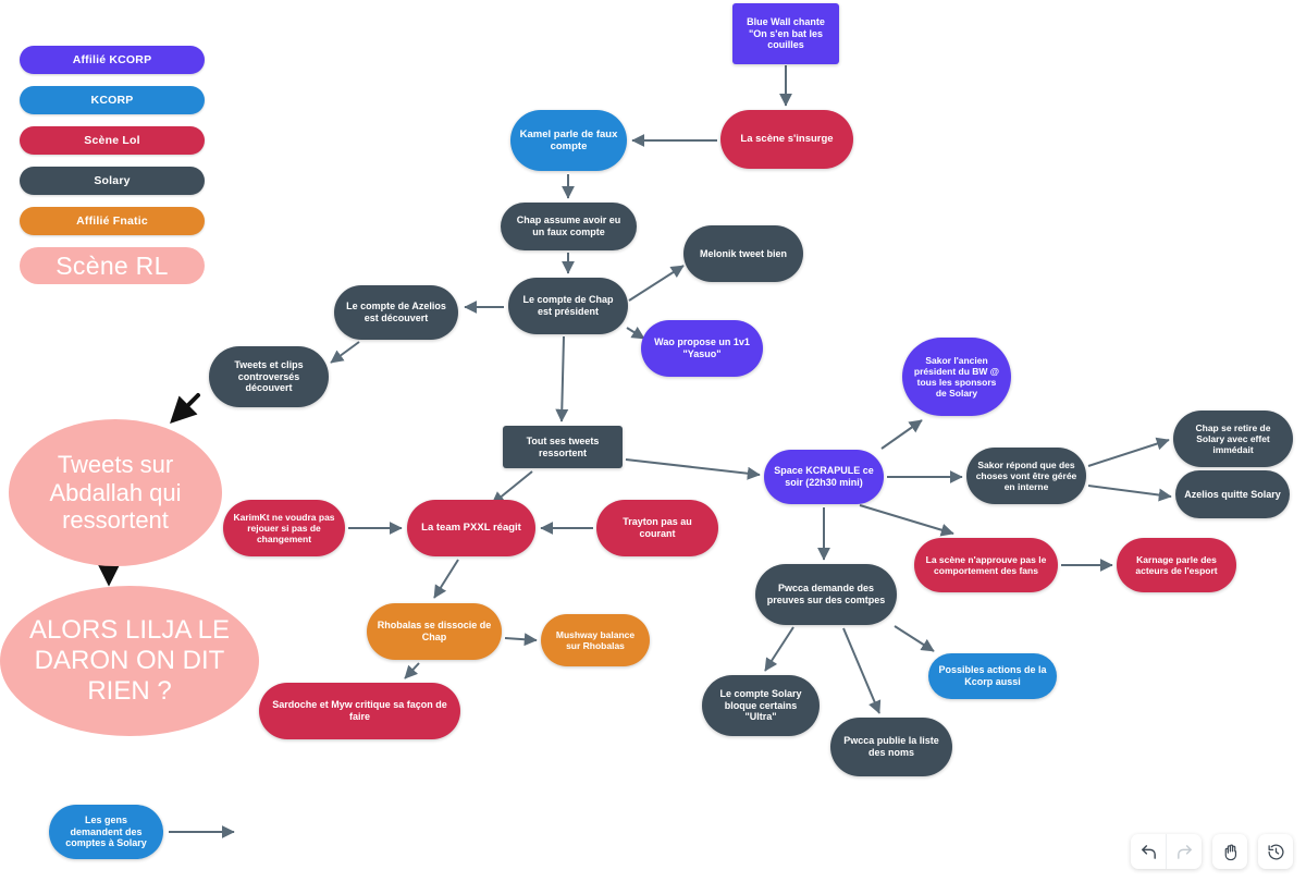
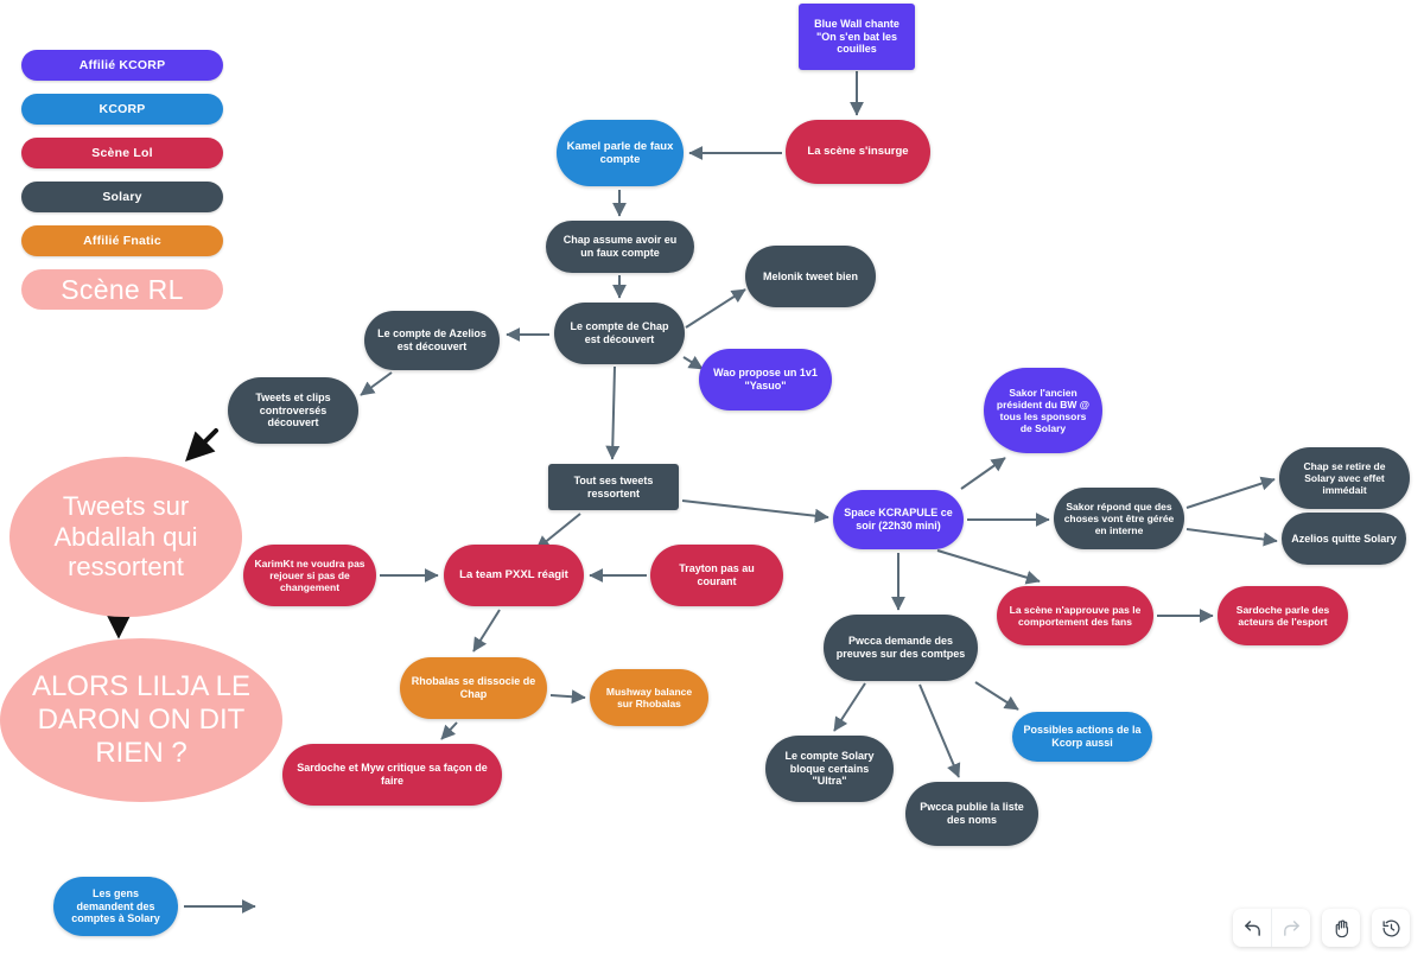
  Affilié KCORP
  KCORP
  Scène Lol
  Solary
  Affilié Fnatic
  Scène RL
  Blue Wall chante "On s'en bat les couilles
  La scène s'insurge
  Kamel parle de faux compte
  Chap assume avoir eu un faux compte
  Melonik tweet bien
- Le compte de Chap est président
+ Le compte de Chap est découvert
  Wao propose un 1v1 "Yasuo"
  Le compte de Azelios est découvert
  Tweets et clips controversés découvert
  Tout ses tweets ressortent
  Tweets sur Abdallah qui ressortent
  ALORS LILJA LE DARON ON DIT RIEN ?
  KarimKt ne voudra pas rejouer si pas de changement
  La team PXXL réagit
  Trayton pas au courant
  Rhobalas se dissocie de Chap
  Mushway balance sur Rhobalas
  Sardoche et Myw critique sa façon de faire
  Space KCRAPULE ce soir (22h30 mini)
  Sakor l'ancien président du BW @ tous les sponsors de Solary
  Sakor répond que des choses vont être gérée en interne
  Chap se retire de Solary avec effet immédait
  Azelios quitte Solary
  La scène n'approuve pas le comportement des fans
- Karnage parle des acteurs de l'esport
+ Sardoche parle des acteurs de l'esport
  Pwcca demande des preuves sur des comtpes
  Le compte Solary bloque certains "Ultra"
  Pwcca publie la liste des noms
  Possibles actions de la Kcorp aussi
  Les gens demandent des comptes à Solary
